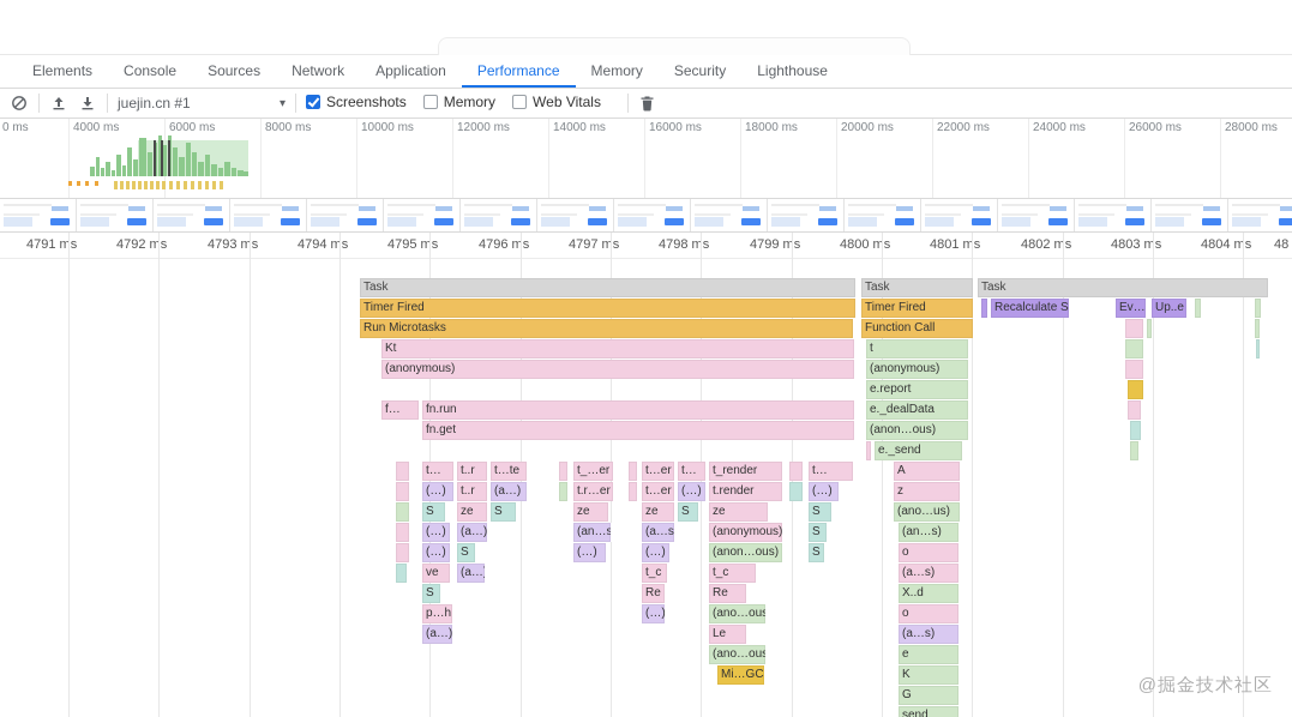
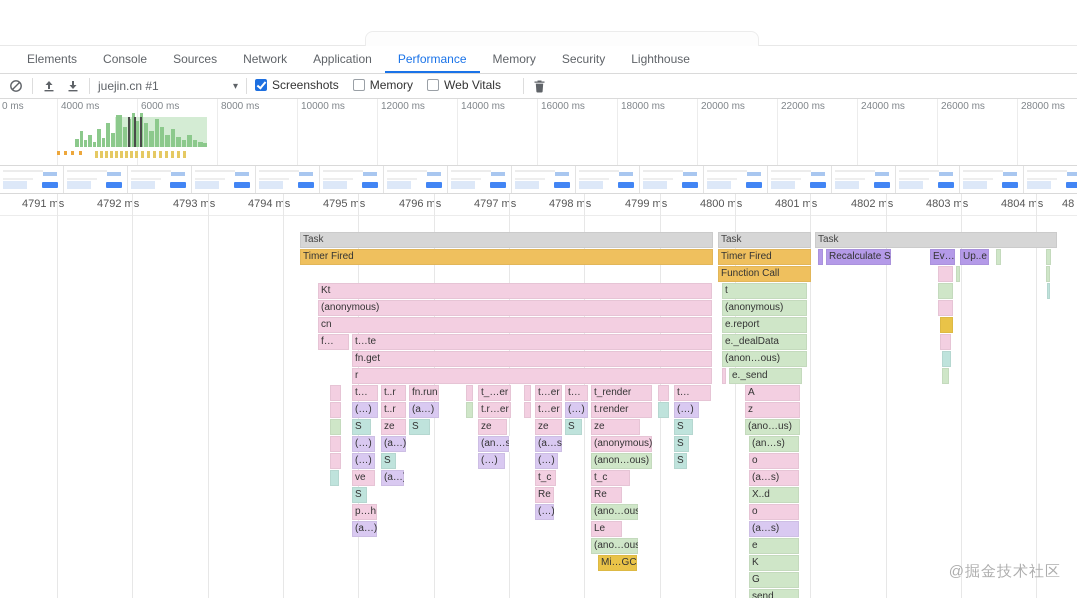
  Elements
  Console
  Sources
  Network
  Application
  Performance
  Memory
  Security
  Lighthouse
  juejin.cn #1
  ▾
  Screenshots
  Memory
  Web Vitals
  0 ms
  4000 ms
  6000 ms
  8000 ms
  10000 ms
  12000 ms
  14000 ms
  16000 ms
  18000 ms
  20000 ms
  22000 ms
  24000 ms
  26000 ms
  28000 ms
  4791 ms
  4792 ms
  4793 ms
  4794 ms
  4795 ms
  4796 ms
  4797 ms
  4798 ms
  4799 ms
  4800 ms
  4801 ms
  4802 ms
  4803 ms
  4804 ms
  48
  Task
  Timer Fired
- Run Microtasks
  Kt
  (anonymous)
+ cn
  f…
- fn.run
+ t…te
  fn.get
+ r
  t…
  t..r
- t…te
+ fn.run
  t_…er
  t…er
  t…
  t_render
  t…
  (…)
  t..r
  (a…)
  t.r…er
  t…er
  (…)
  t.render
  (…)
  S
  ze
  S
  ze
  ze
  S
  ze
  S
  (…)
  (a…)
  (an…s
  (a…s
  (anonymous)
  S
  (…)
  S
  (…)
  (…)
  (anon…ous)
  S
  ve
  (a…)
  t_c
  t_c
  S
  Re
  Re
  p…h
  (…)
  (ano…ous
  (a…)
  Le
  (ano…ous
  Mi…GC
  Task
  Timer Fired
  Function Call
  t
  (anonymous)
  e.report
  e._dealData
  (anon…ous)
  e._send
  A
  z
  (ano…us)
  (an…s)
  o
  (a…s)
  X..d
  o
  (a…s)
  e
  K
  G
  send
  Task
  Recalculate S
  Ev…l
  Up..e
  @掘金技术社区
